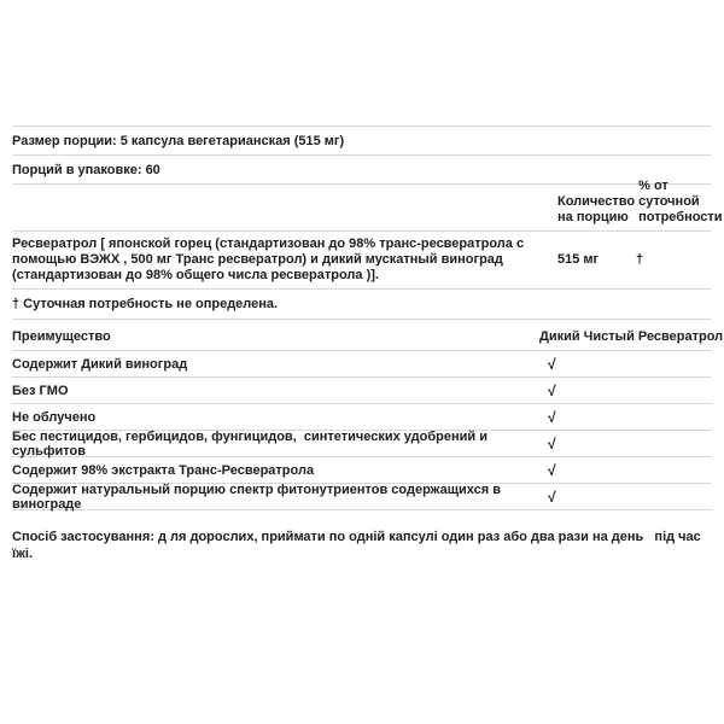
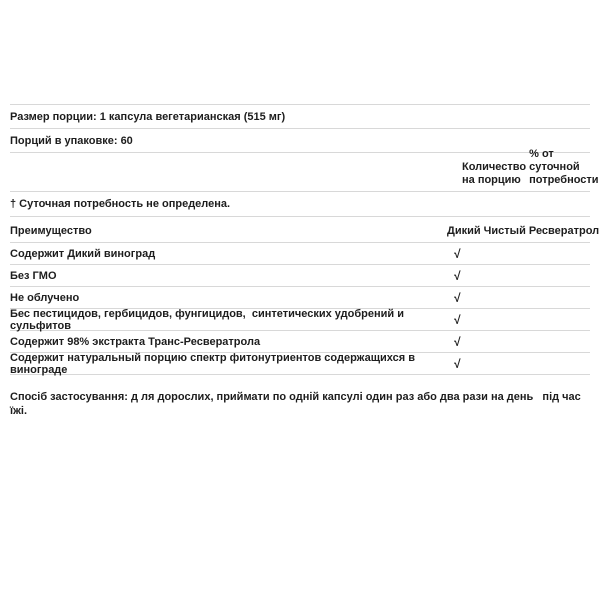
- Размер порции: 5 капсула вегетарианская (515 мг)
+ Размер порции: 1 капсула вегетарианская (515 мг)
  Порций в упаковке: 60
  Количество на порцию
  % от суточной потребности
- Ресвератрол [ японской горец (стандартизован до 98% транс-ресвератрола с помощью ВЭЖХ , 500 мг Транс ресвератрол) и дикий мускатный виноград (стандартизован до 98% общего числа ресвератрола )].
- 515 мг
- †
  † Суточная потребность не определена.
  Преимущество
  Дикий Чистый Ресвератрол
  Содержит Дикий виноград
  √
  Без ГМО
  √
  Не облучено
  √
  Бес пестицидов, гербицидов, фунгицидов, синтетических удобрений и сульфитов
  √
  Содержит 98% экстракта Транс-Ресвератрола
  √
  Содержит натуральный порцию спектр фитонутриентов содержащихся в винограде
  √
  Спосіб застосування: д ля дорослих, приймати по одній капсулі один раз або два рази на день під час їжі.
